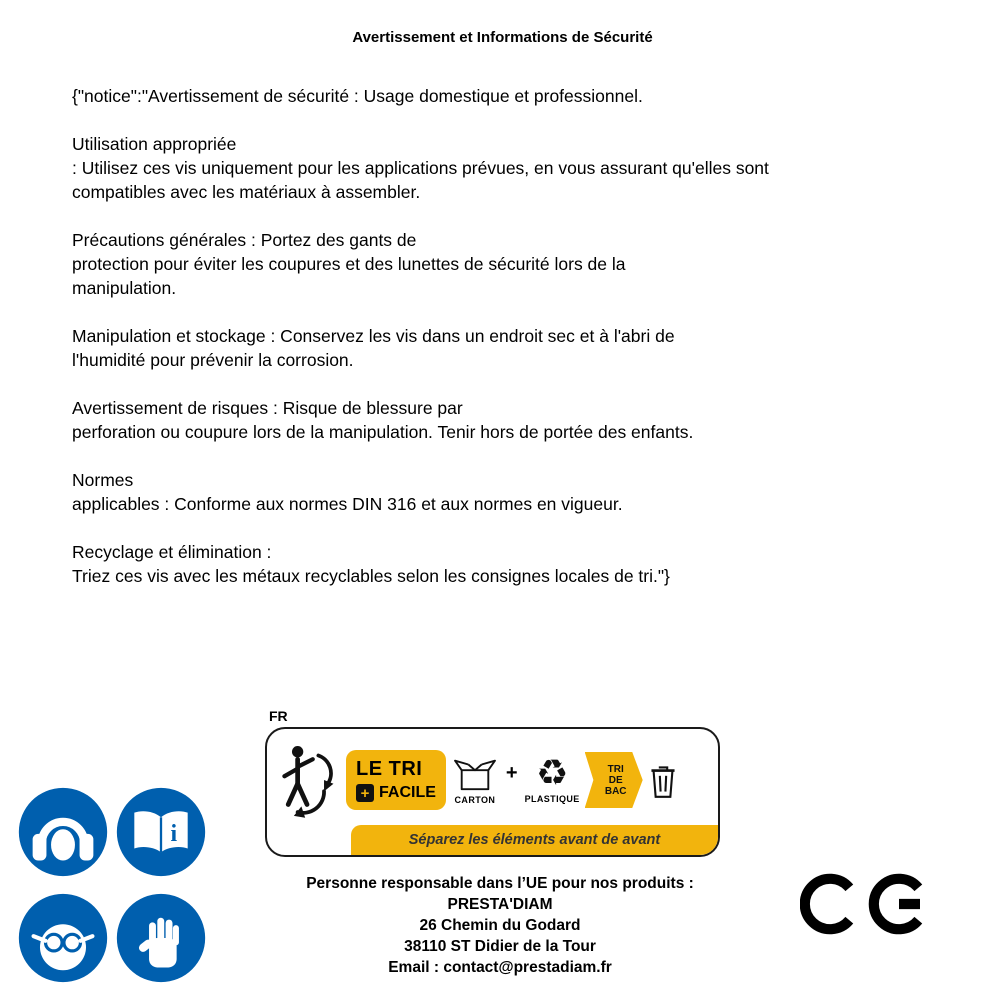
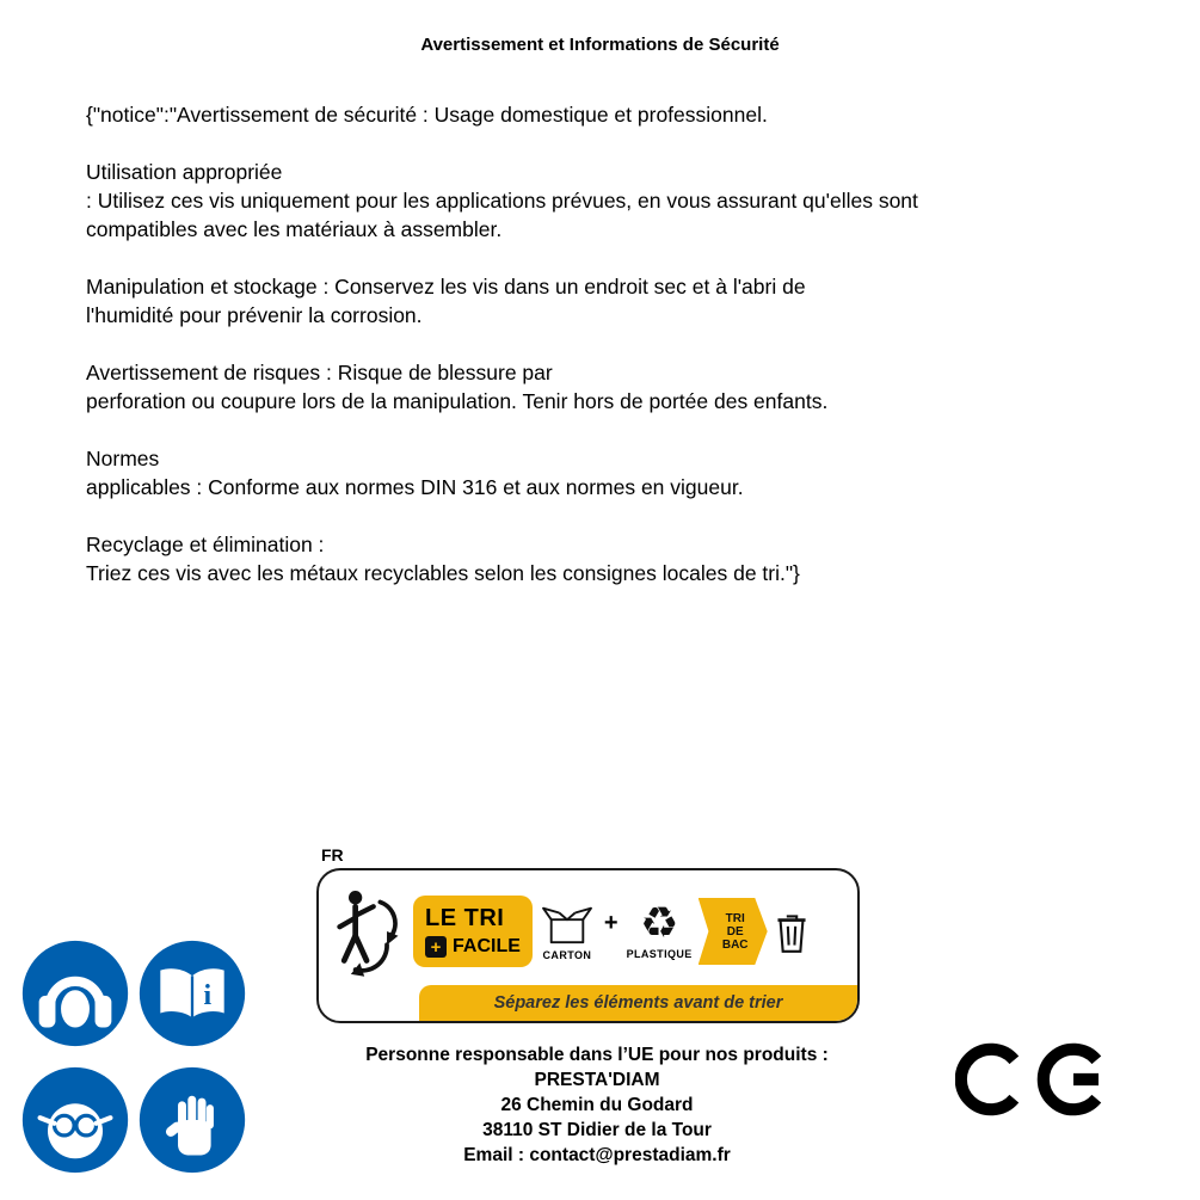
  Avertissement et Informations de Sécurité
  {"notice":"Avertissement de sécurité : Usage domestique et professionnel.
  Utilisation appropriée
  : Utilisez ces vis uniquement pour les applications prévues, en vous assurant qu'elles sont
  compatibles avec les matériaux à assembler.
- Précautions générales : Portez des gants de
- protection pour éviter les coupures et des lunettes de sécurité lors de la
- manipulation.
  Manipulation et stockage : Conservez les vis dans un endroit sec et à l'abri de
  l'humidité pour prévenir la corrosion.
  Avertissement de risques : Risque de blessure par
  perforation ou coupure lors de la manipulation. Tenir hors de portée des enfants.
  Normes
  applicables : Conforme aux normes DIN 316 et aux normes en vigueur.
  Recyclage et élimination :
  Triez ces vis avec les métaux recyclables selon les consignes locales de tri."}
  i
  FR
  LE TRI
  +
  FACILE
  CARTON
  +
  ♻
  PLASTIQUE
  TRI
  DE
  BAC
- Séparez les éléments avant de avant
+ Séparez les éléments avant de trier
  Personne responsable dans l’UE pour nos produits :
  PRESTA'DIAM
  26 Chemin du Godard
  38110 ST Didier de la Tour
  Email : contact@prestadiam.fr
